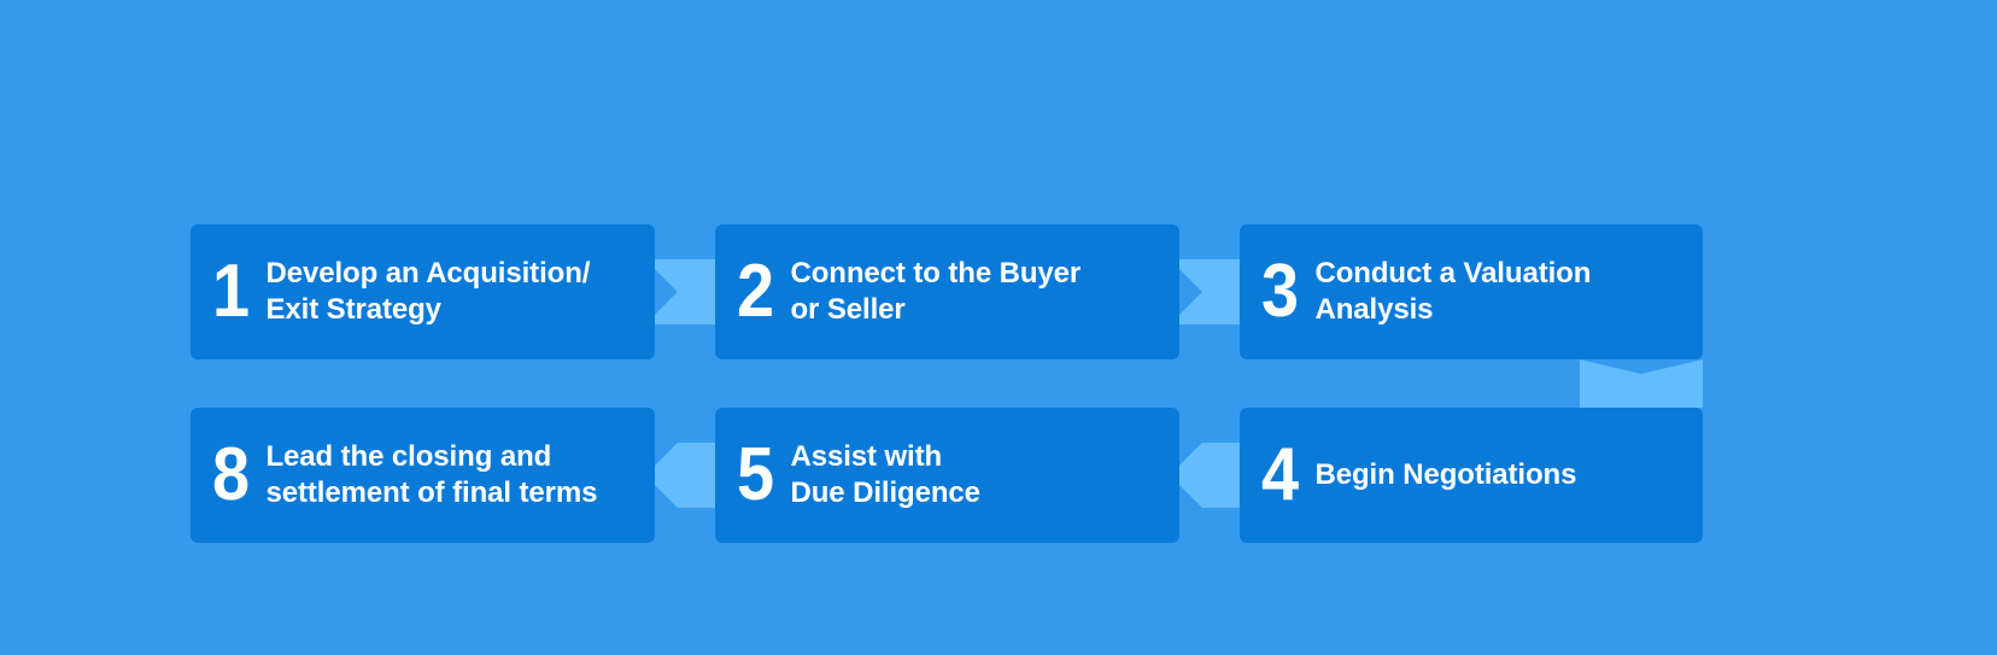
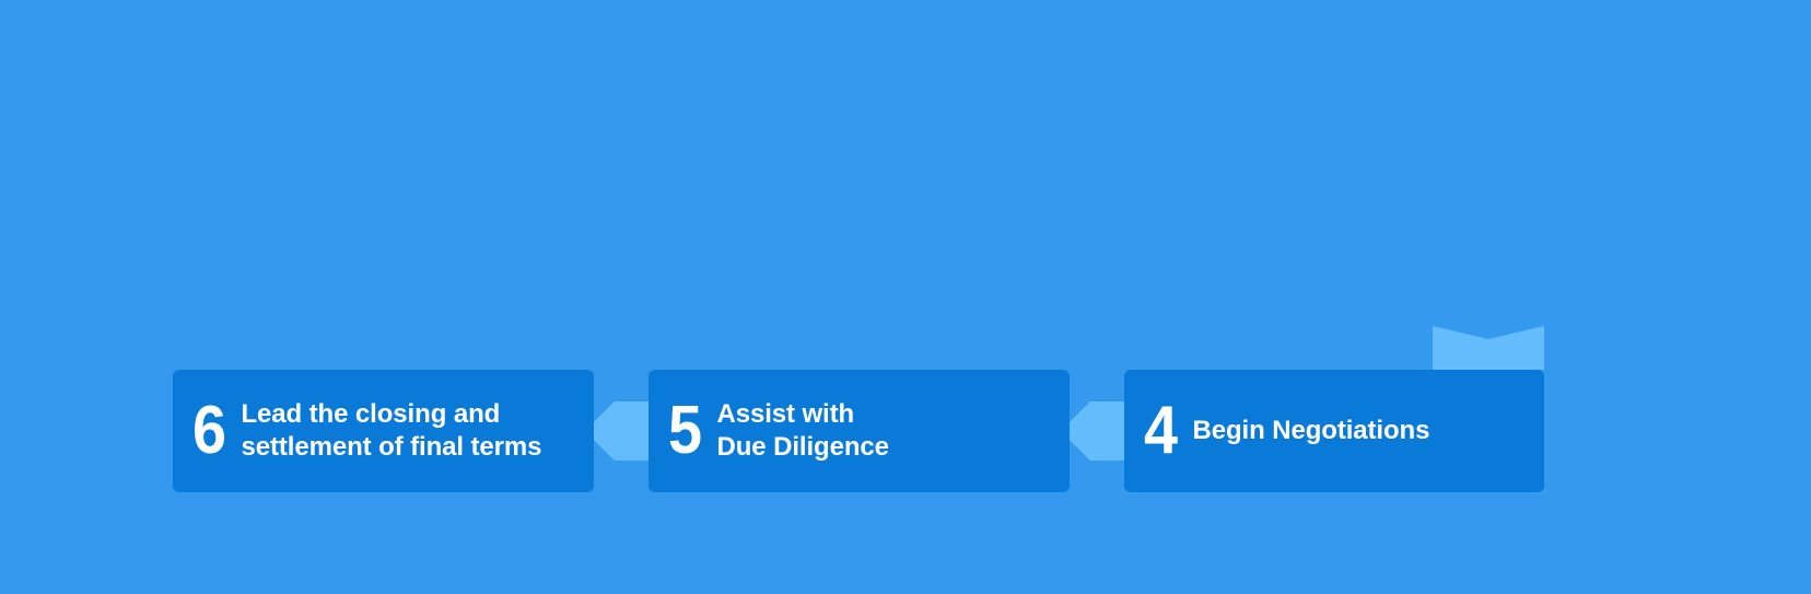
- 1
- Develop an Acquisition/
- Exit Strategy
- 2
- Connect to the Buyer
- or Seller
- 3
- Conduct a Valuation
- Analysis
- 8
+ 6
  Lead the closing and
  settlement of final terms
  5
  Assist with
  Due Diligence
  4
  Begin Negotiations
